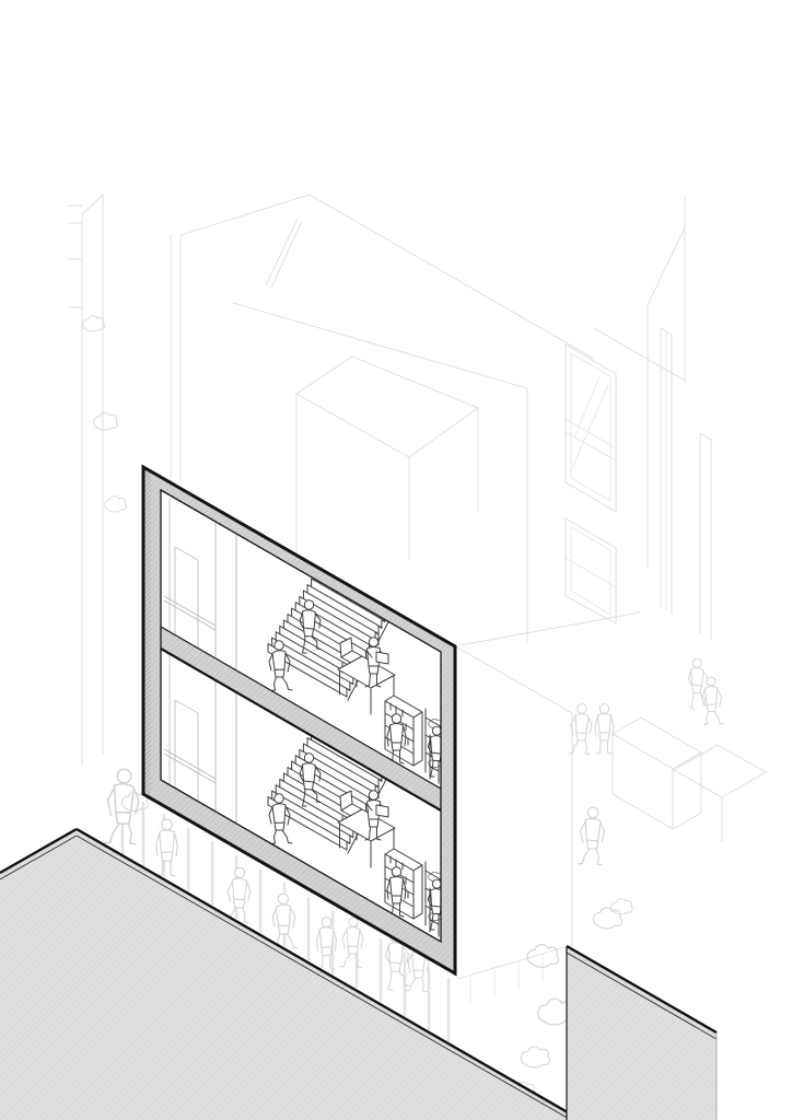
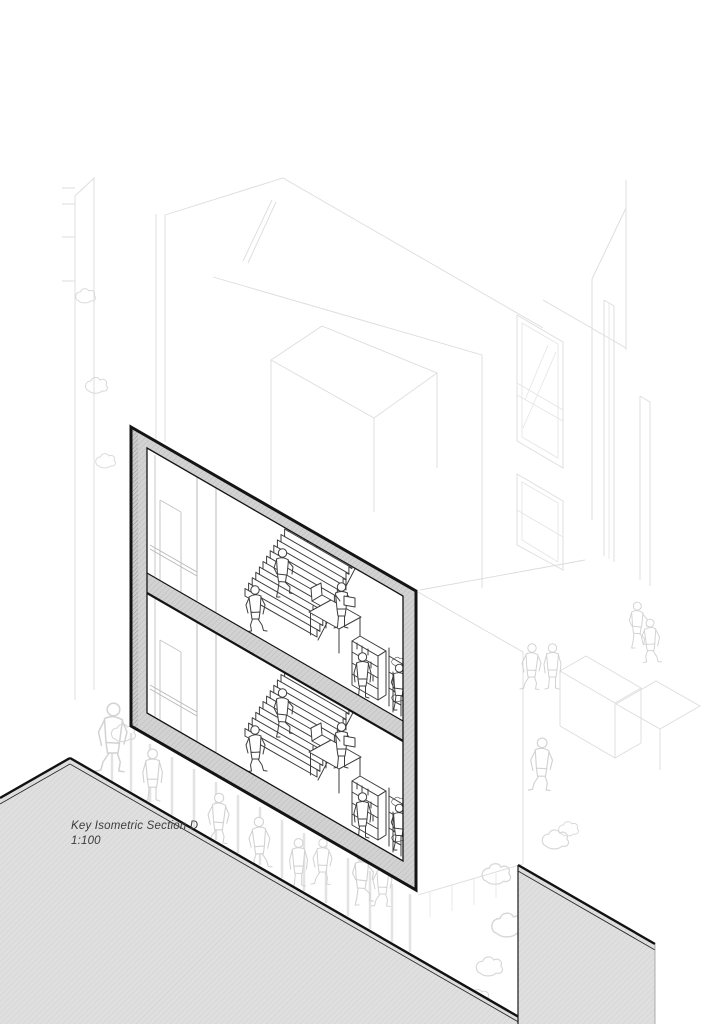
+ Key Isometric Section D
+ 1:100
